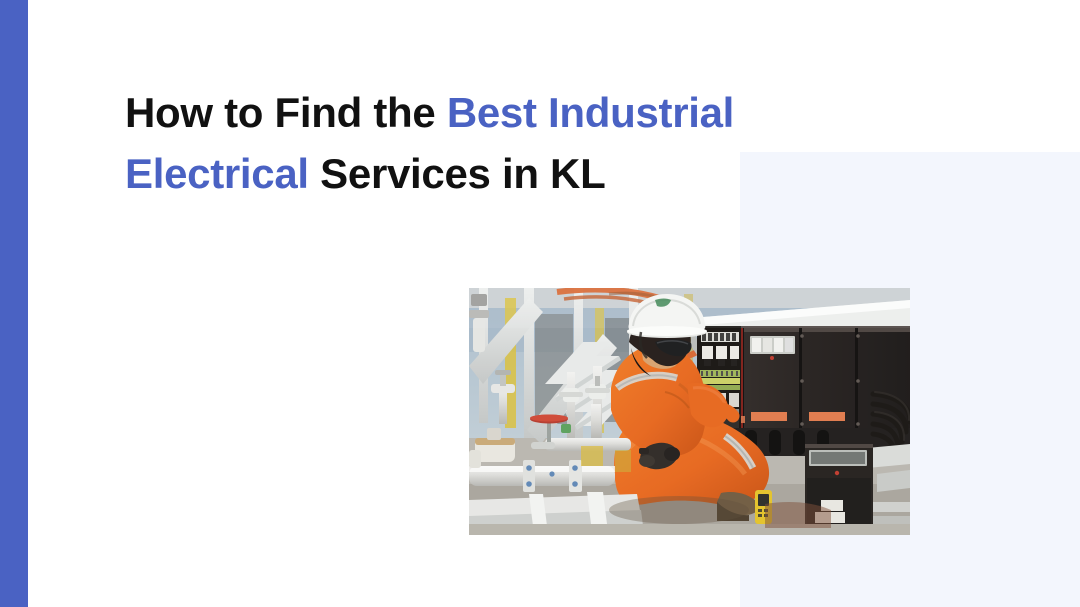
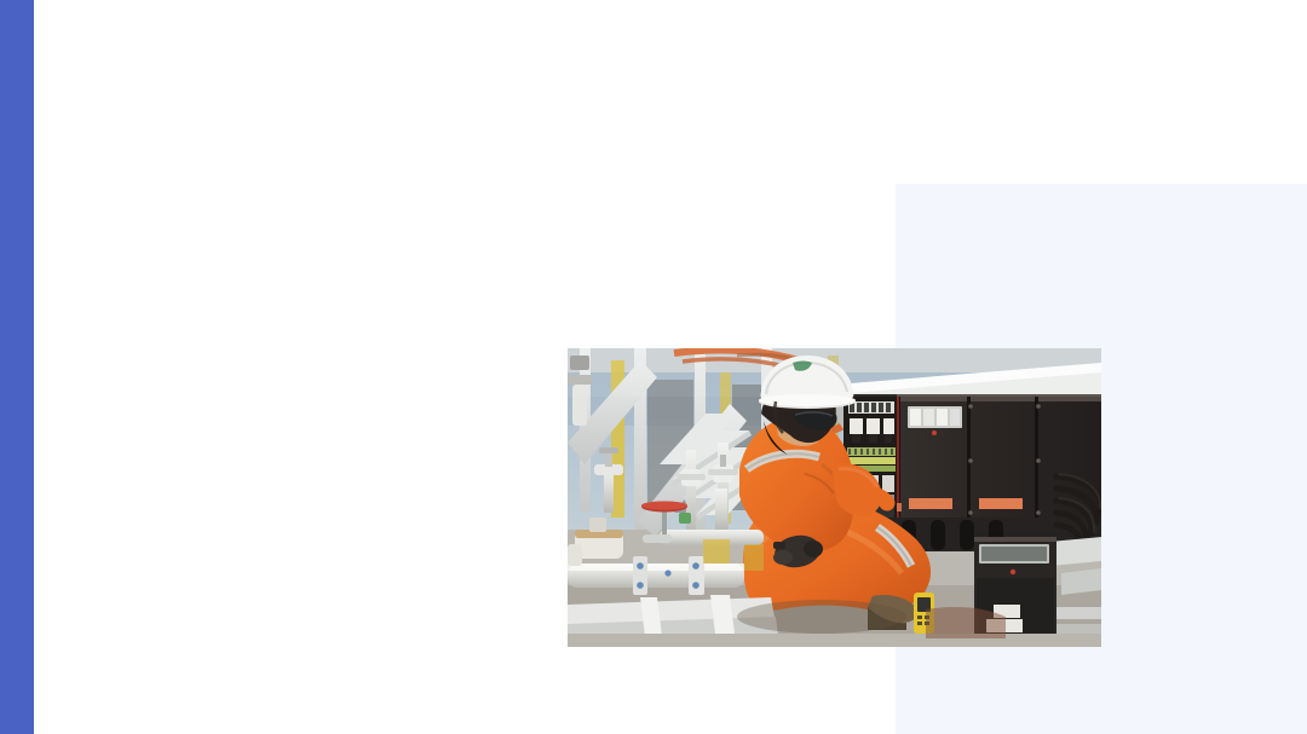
- How to Find the Best Industrial Electrical Services in KL
